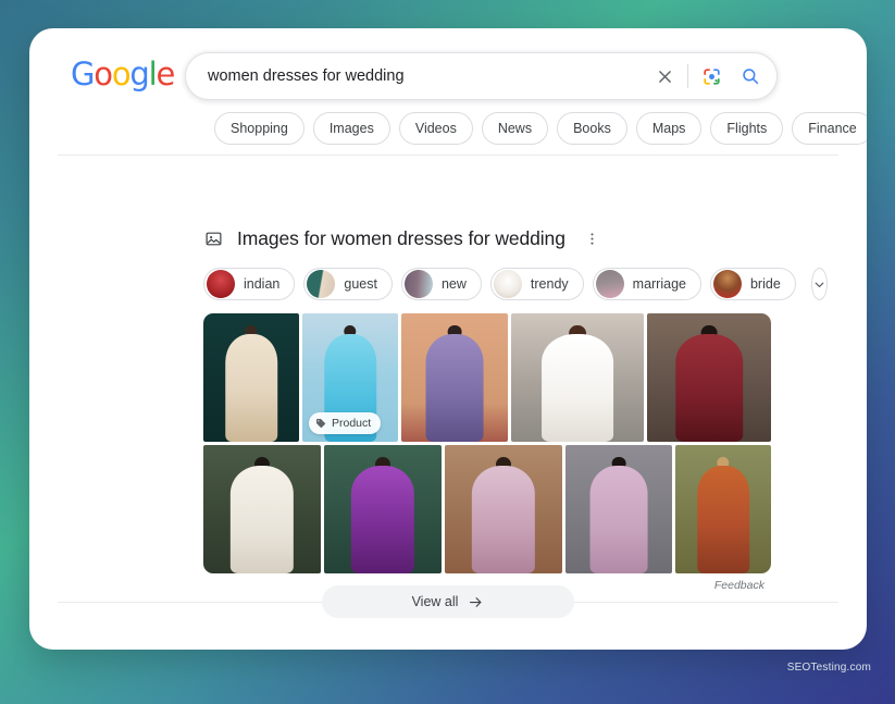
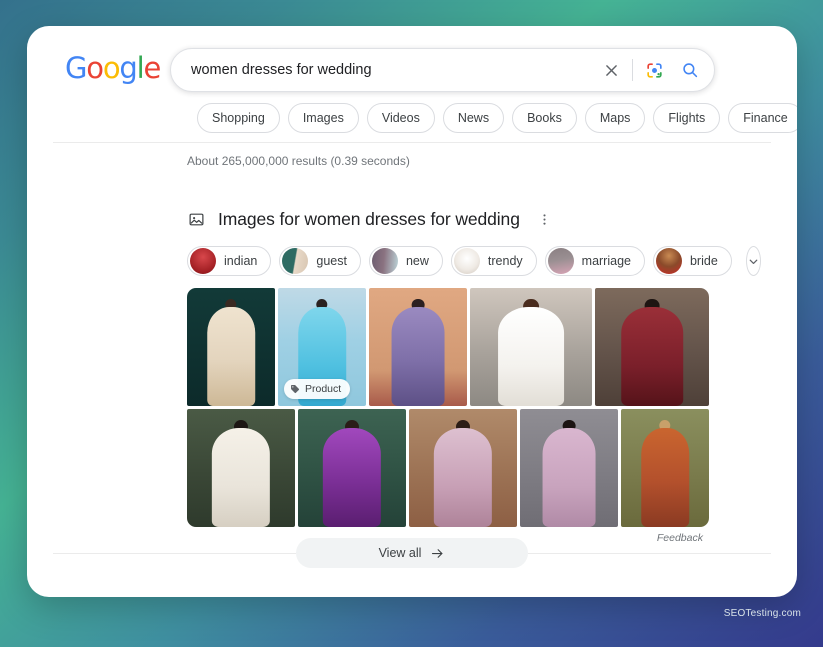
  Google
  women dresses for wedding
  Shopping
  Images
  Videos
  News
  Books
  Maps
  Flights
  Finance
+ About 265,000,000 results (0.39 seconds)
  Images for women dresses for wedding
  indian
  guest
  new
  trendy
  marriage
  bride
  Product
  Feedback
  View all
  SEOTesting.com
